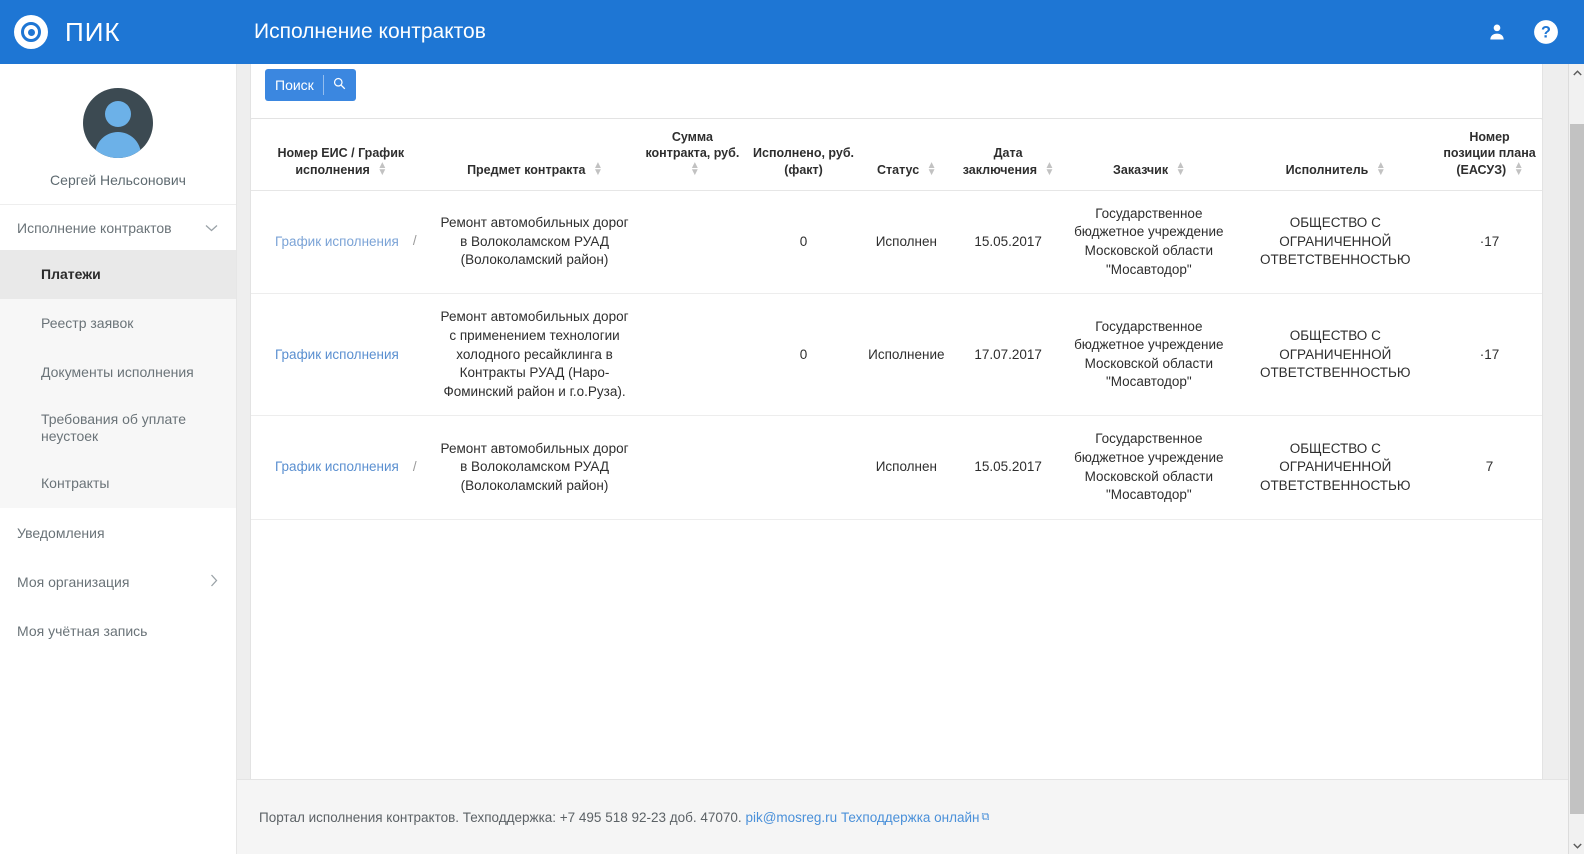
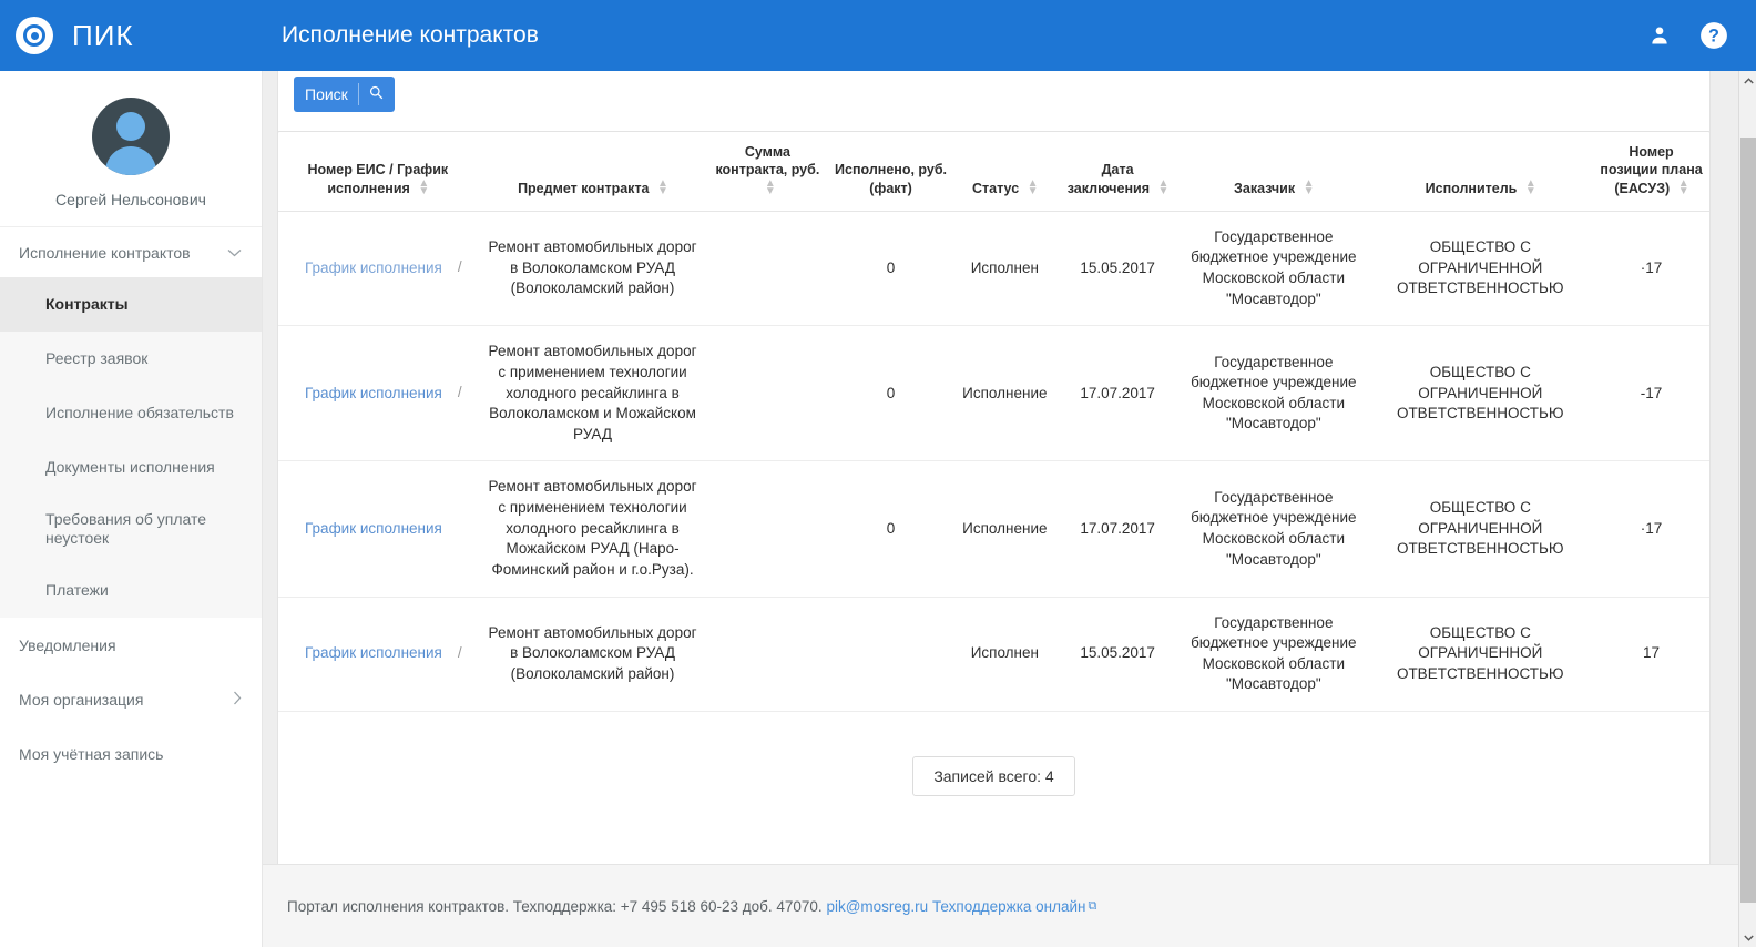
  ПИК
  Исполнение контрактов
  ?
  Сергей Нельсонович
  Исполнение контрактов
- Платежи
+ Контракты
  Реестр заявок
+ Исполнение обязательств
  Документы исполнения
  Требования об уплате неустоек
- Контракты
+ Платежи
  Уведомления
  Моя организация
  Моя учётная запись
  Поиск
  Номер ЕИС / График исполнения ▲▼	Предмет контракта ▲▼	Сумма контракта, руб. ▲▼	Исполнено, руб. (факт)	Статус ▲▼	Дата заключения ▲▼	Заказчик ▲▼	Исполнитель ▲▼	Номер позиции плана (ЕАСУЗ) ▲▼
  График исполнения /	Ремонт автомобильных дорог в Волоколамском РУАД (Волоколамский район)		0	Исполнен	15.05.2017	Государственное бюджетное учреждение Московской области "Мосавтодор"	ОБЩЕСТВО С ОГРАНИЧЕННОЙ ОТВЕТСТВЕННОСТЬЮ	·17
+ График исполнения /	Ремонт автомобильных дорог с применением технологии холодного ресайклинга в Волоколамском и Можайском РУАД		0	Исполнение	17.07.2017	Государственное бюджетное учреждение Московской области "Мосавтодор"	ОБЩЕСТВО С ОГРАНИЧЕННОЙ ОТВЕТСТВЕННОСТЬЮ	-17
- График исполнения	Ремонт автомобильных дорог с применением технологии холодного ресайклинга в Контракты РУАД (Наро-Фоминский район и г.о.Руза).		0	Исполнение	17.07.2017	Государственное бюджетное учреждение Московской области "Мосавтодор"	ОБЩЕСТВО С ОГРАНИЧЕННОЙ ОТВЕТСТВЕННОСТЬЮ	·17
+ График исполнения	Ремонт автомобильных дорог с применением технологии холодного ресайклинга в Можайском РУАД (Наро-Фоминский район и г.о.Руза).		0	Исполнение	17.07.2017	Государственное бюджетное учреждение Московской области "Мосавтодор"	ОБЩЕСТВО С ОГРАНИЧЕННОЙ ОТВЕТСТВЕННОСТЬЮ	·17
- График исполнения /	Ремонт автомобильных дорог в Волоколамском РУАД (Волоколамский район)			Исполнен	15.05.2017	Государственное бюджетное учреждение Московской области "Мосавтодор"	ОБЩЕСТВО С ОГРАНИЧЕННОЙ ОТВЕТСТВЕННОСТЬЮ	7
+ График исполнения /	Ремонт автомобильных дорог в Волоколамском РУАД (Волоколамский район)			Исполнен	15.05.2017	Государственное бюджетное учреждение Московской области "Мосавтодор"	ОБЩЕСТВО С ОГРАНИЧЕННОЙ ОТВЕТСТВЕННОСТЬЮ	17
+ Записей всего: 4
- Портал исполнения контрактов. Техподдержка: +7 495 518 92-23 доб. 47070.
+ Портал исполнения контрактов. Техподдержка: +7 495 518 60-23 доб. 47070.
  pik@mosreg.ru
  Техподдержка онлайн
  ⧉
